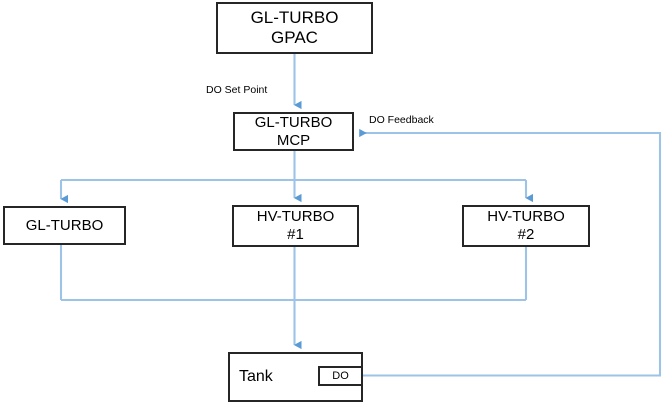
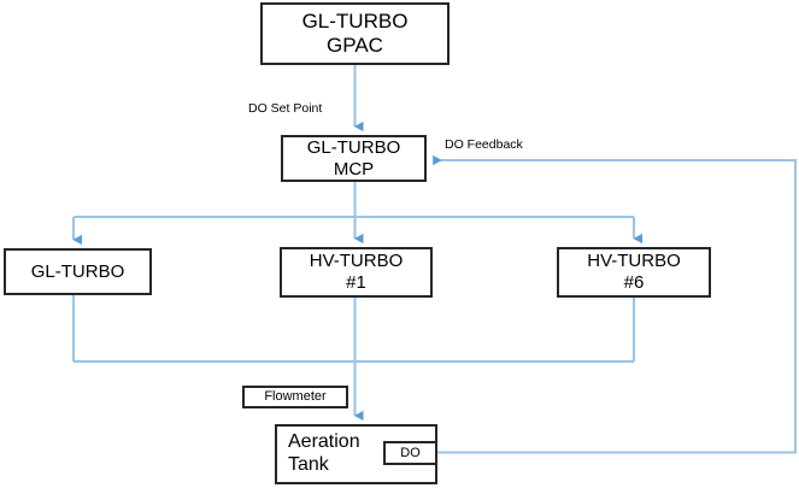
  GL-TURBO
  GPAC
  GL-TURBO
  MCP
  GL-TURBO
  HV-TURBO
  #1
  HV-TURBO
- #2
+ #6
+ Flowmeter
+ Aeration
  Tank
  DO
  DO Set Point
  DO Feedback
